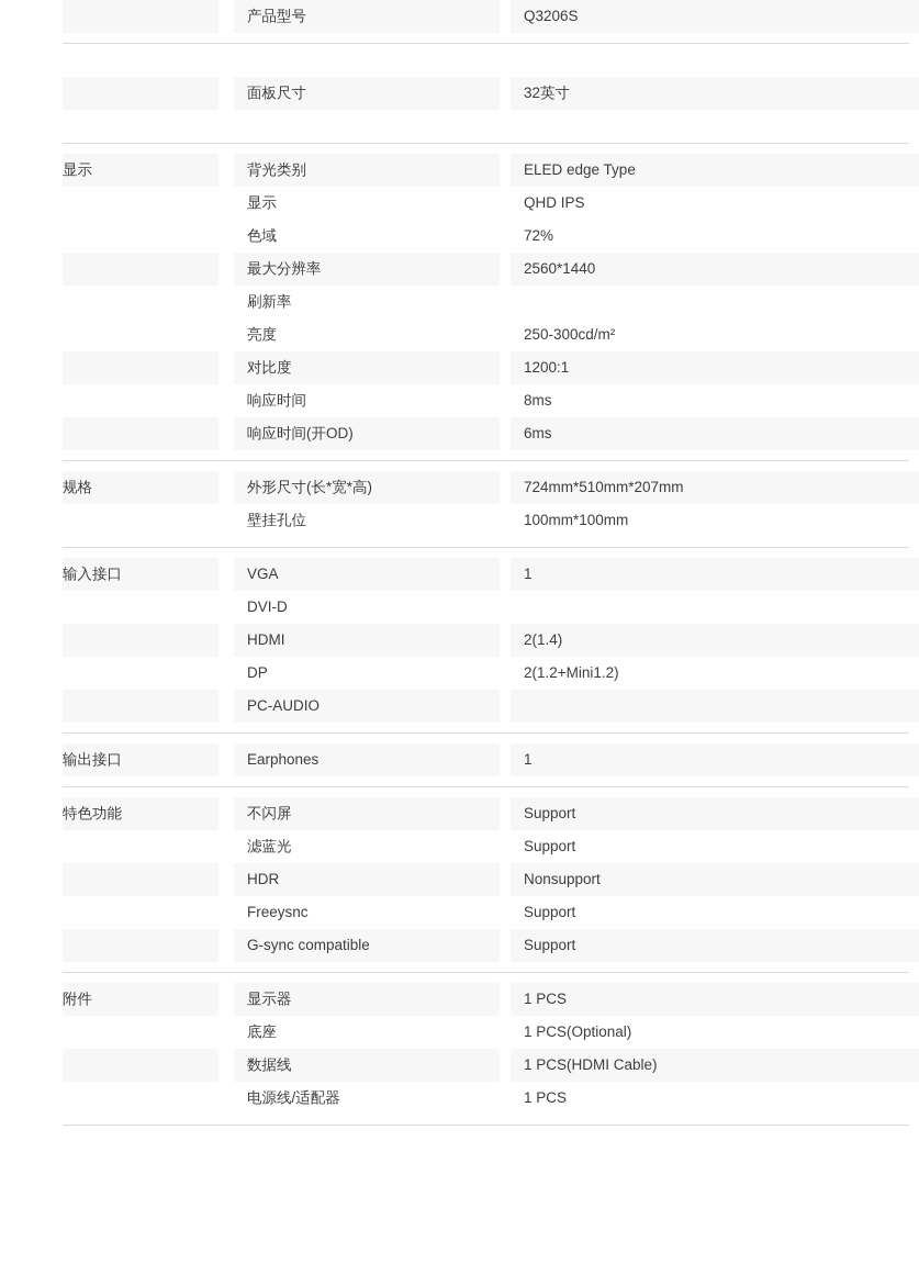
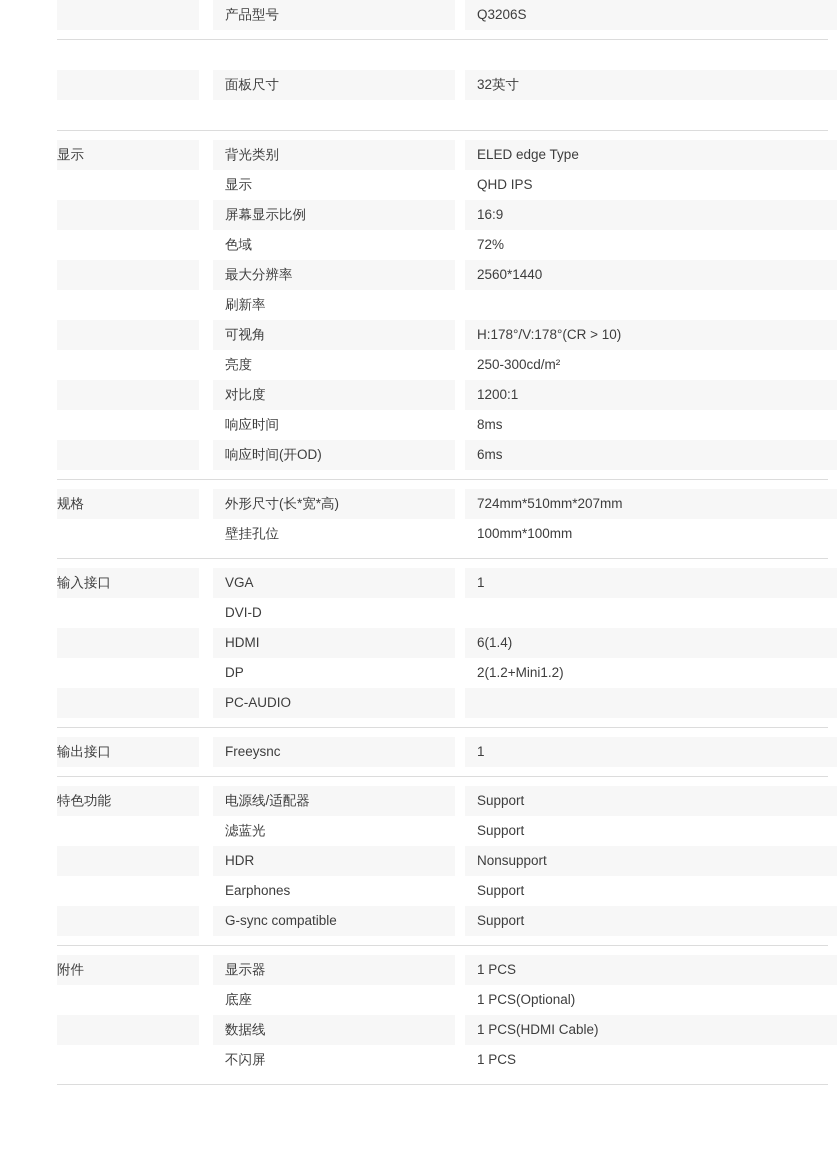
  产品型号
  Q3206S
  面板尺寸
  32英寸
  显示
  背光类别
  ELED edge Type
  显示
  QHD IPS
+ 屏幕显示比例
+ 16:9
  色域
  72%
  最大分辨率
  2560*1440
  刷新率
+ 可视角
+ H:178°/V:178°(CR > 10)
  亮度
  250-300cd/m²
  对比度
  1200:1
  响应时间
  8ms
  响应时间(开OD)
  6ms
  规格
  外形尺寸(长*宽*高)
  724mm*510mm*207mm
  壁挂孔位
  100mm*100mm
  输入接口
  VGA
  1
  DVI-D
  HDMI
- 2(1.4)
+ 6(1.4)
  DP
  2(1.2+Mini1.2)
  PC-AUDIO
  输出接口
- Earphones
+ Freeysnc
  1
  特色功能
- 不闪屏
+ 电源线/适配器
  Support
  滤蓝光
  Support
  HDR
  Nonsupport
- Freeysnc
+ Earphones
  Support
  G-sync compatible
  Support
  附件
  显示器
  1 PCS
  底座
  1 PCS(Optional)
  数据线
  1 PCS(HDMI Cable)
- 电源线/适配器
+ 不闪屏
  1 PCS
